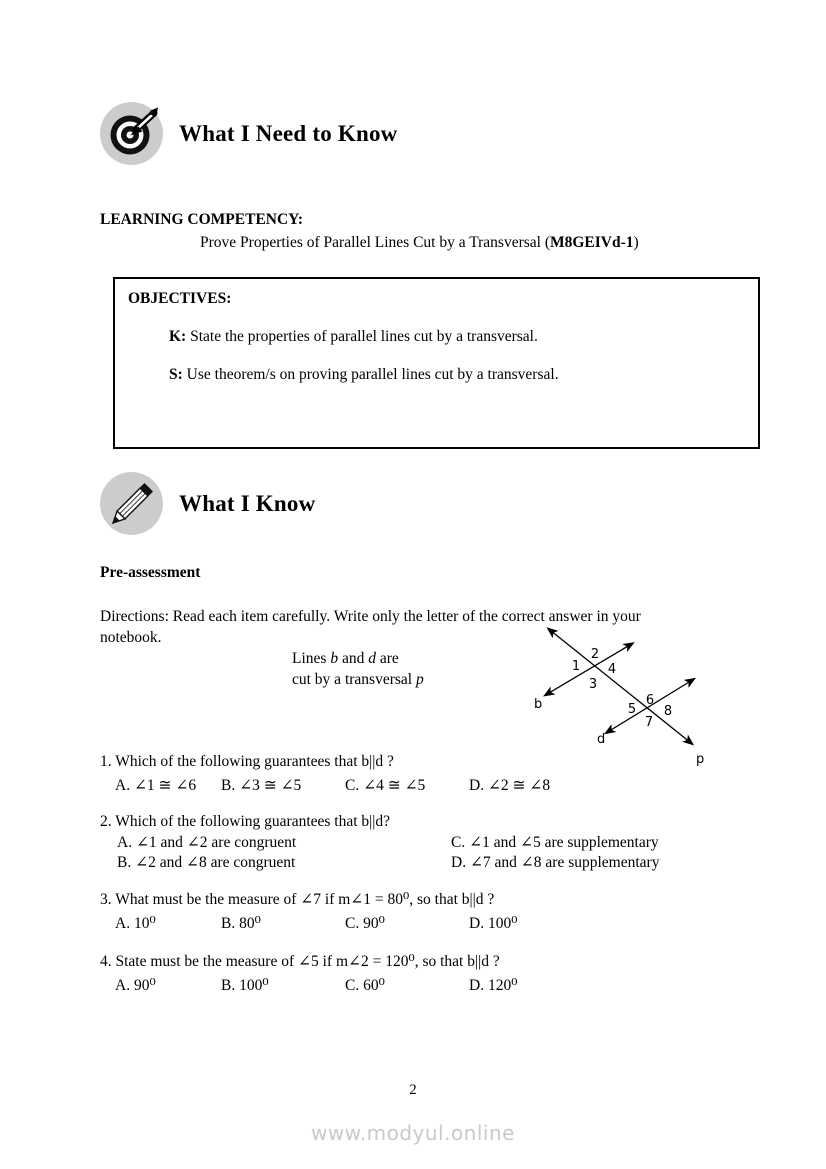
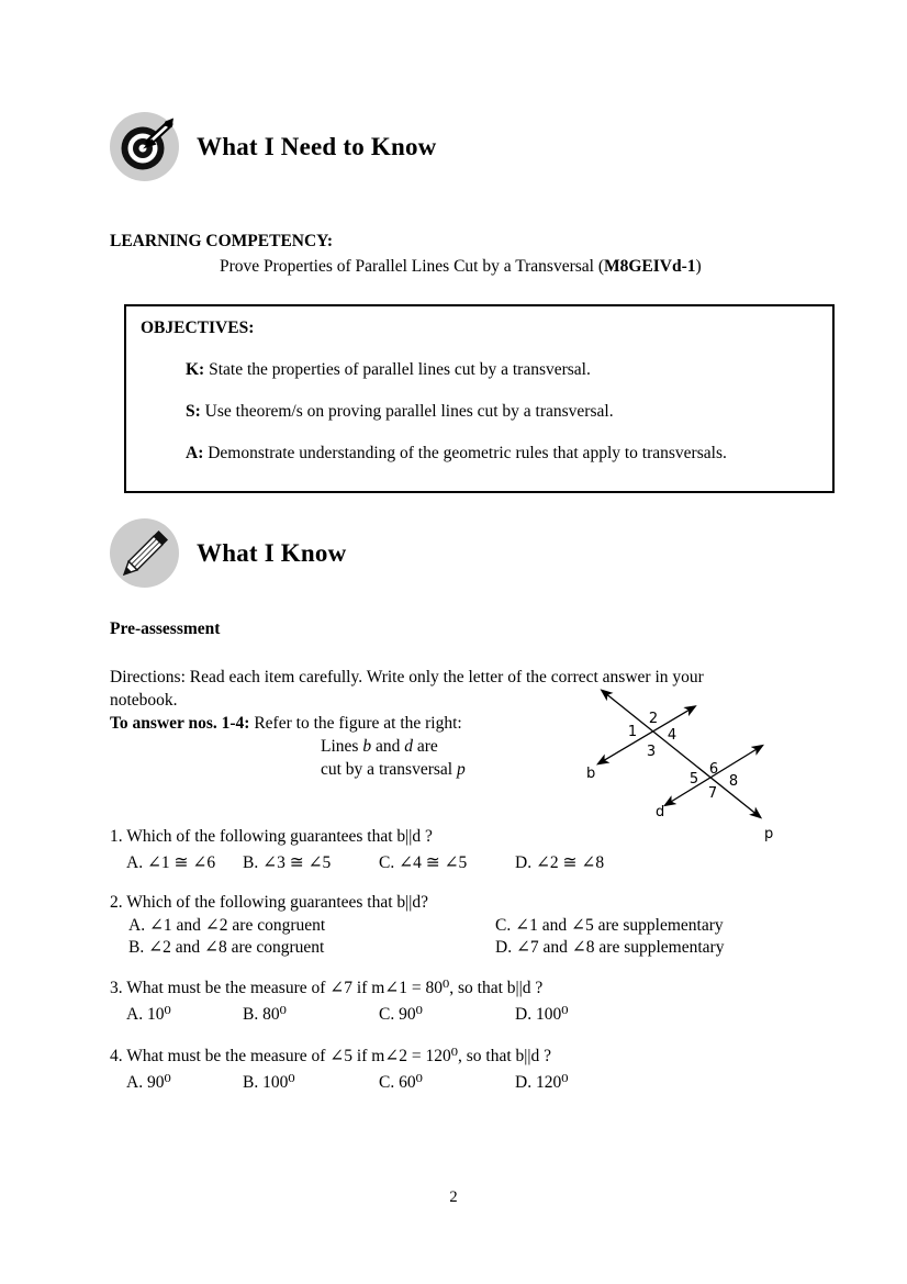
  What I Need to Know
  LEARNING COMPETENCY:
  Prove Properties of Parallel Lines Cut by a Transversal (M8GEIVd-1)
  OBJECTIVES:
  K: State the properties of parallel lines cut by a transversal.
  S: Use theorem/s on proving parallel lines cut by a transversal.
+ A: Demonstrate understanding of the geometric rules that apply to transversals.
  What I Know
  Pre-assessment
  Directions: Read each item carefully. Write only the letter of the correct answer in your
  notebook.
+ To answer nos. 1-4: Refer to the figure at the right:
  Lines b and d are
  cut by a transversal p
  b
  d
  p
  1
  2
  3
  4
  5
  6
  7
  8
  1. Which of the following guarantees that b||d ?
  A. ∠1 ≅ ∠6
  B. ∠3 ≅ ∠5
  C. ∠4 ≅ ∠5
  D. ∠2 ≅ ∠8
  2. Which of the following guarantees that b||d?
  A. ∠1 and ∠2 are congruent
  C. ∠1 and ∠5 are supplementary
  B. ∠2 and ∠8 are congruent
  D. ∠7 and ∠8 are supplementary
  3. What must be the measure of ∠7 if m∠1 = 80⁰, so that b||d ?
  A. 10⁰
  B. 80⁰
  C. 90⁰
  D. 100⁰
- 4. State must be the measure of ∠5 if m∠2 = 120⁰, so that b||d ?
+ 4. What must be the measure of ∠5 if m∠2 = 120⁰, so that b||d ?
  A. 90⁰
  B. 100⁰
  C. 60⁰
  D. 120⁰
  2
- www.modyul.online
